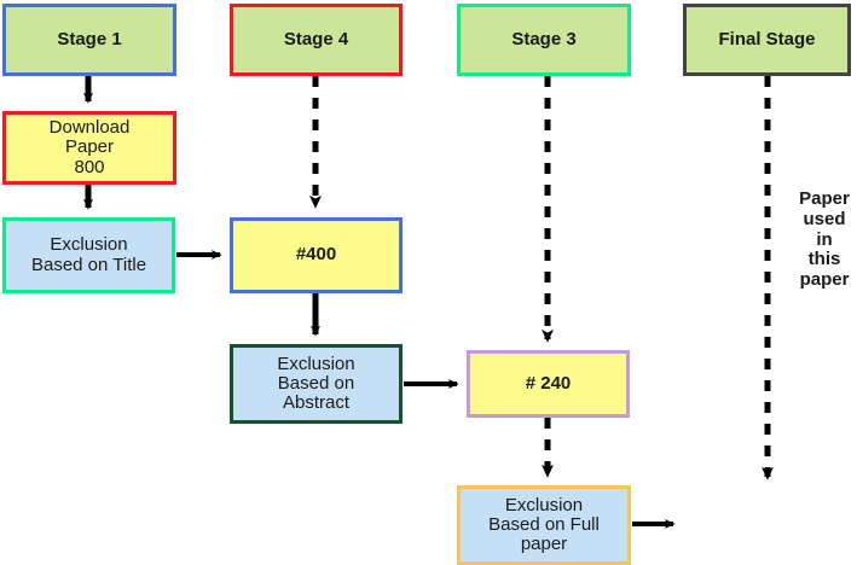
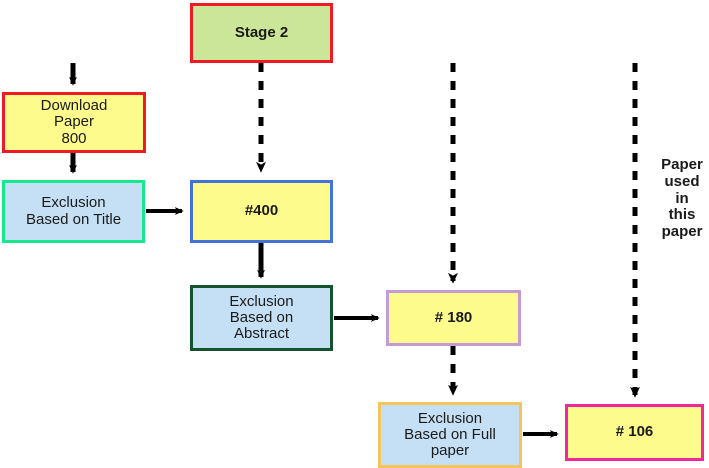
- Stage 1
- Stage 4
+ Stage 2
- Stage 3
- Final Stage
  Download
  Paper
  800
  Exclusion
  Based on Title
  Exclusion
  Based on
  Abstract
  Exclusion
  Based on Full
  paper
  #400
- # 240
+ # 180
+ # 106
  Paper
  used
  in
  this
  paper
